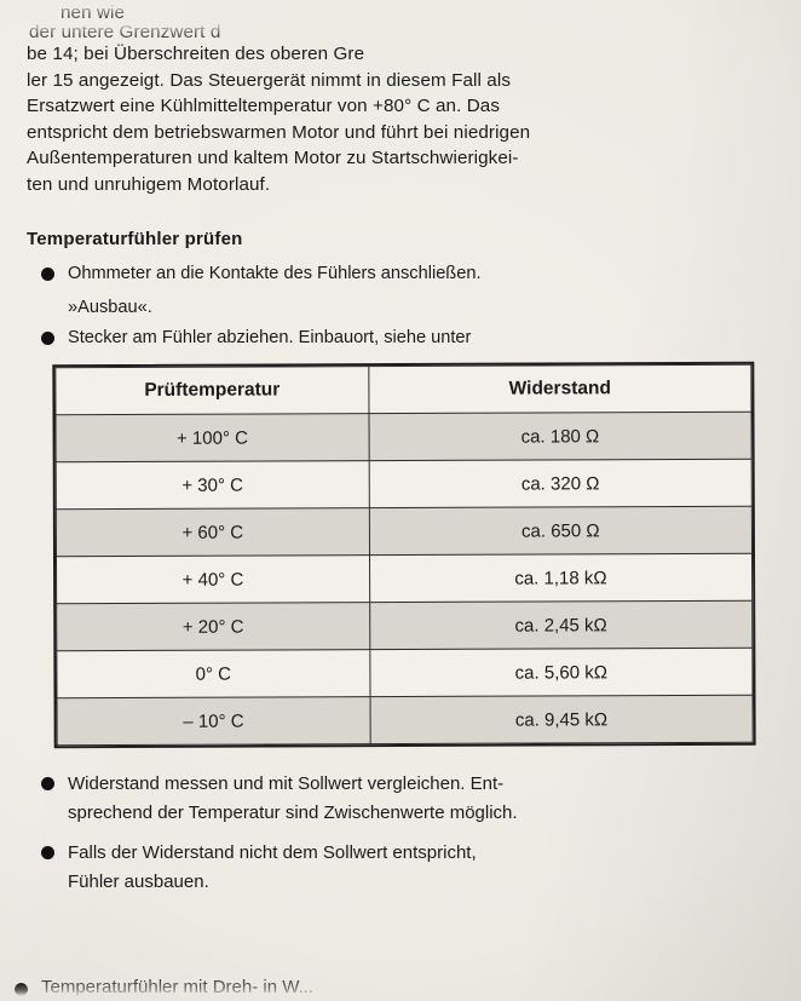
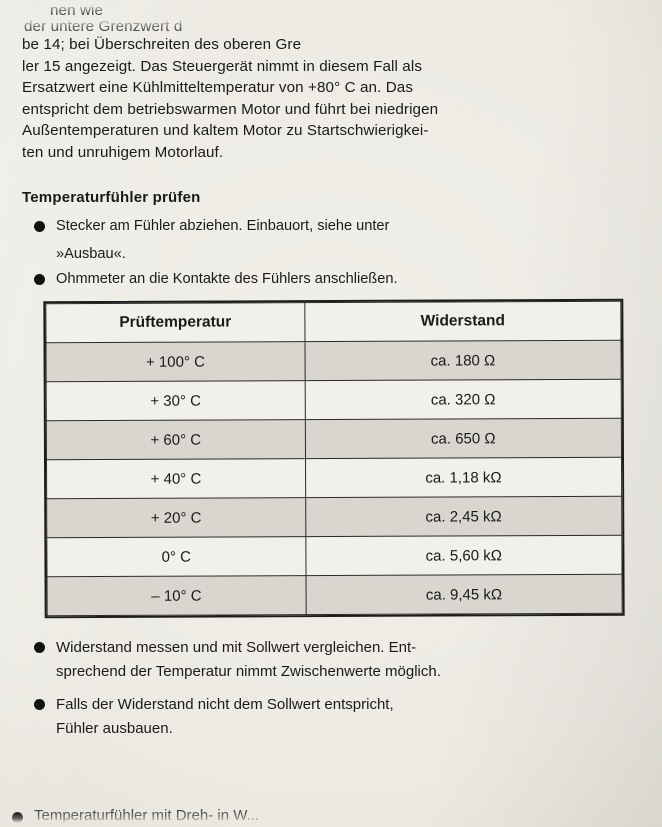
  nen wie
  der untere Grenzwert d
  be 14; bei Überschreiten des oberen Gre
  ler 15 angezeigt. Das Steuergerät nimmt in diesem Fall als
  Ersatzwert eine Kühlmitteltemperatur von +80° C an. Das
  entspricht dem betriebswarmen Motor und führt bei niedrigen
  Außentemperaturen und kaltem Motor zu Startschwierigkei-
  ten und unruhigem Motorlauf.
  Temperaturfühler prüfen
- Ohmmeter an die Kontakte des Fühlers anschließen.
+ Stecker am Fühler abziehen. Einbauort, siehe unter
  »Ausbau«.
- Stecker am Fühler abziehen. Einbauort, siehe unter
+ Ohmmeter an die Kontakte des Fühlers anschließen.
  Prüftemperatur	Widerstand
  + 100° C	ca. 180 Ω
  + 30° C	ca. 320 Ω
  + 60° C	ca. 650 Ω
  + 40° C	ca. 1,18 kΩ
  + 20° C	ca. 2,45 kΩ
  0° C	ca. 5,60 kΩ
  – 10° C	ca. 9,45 kΩ
  Widerstand messen und mit Sollwert vergleichen. Ent-
- sprechend der Temperatur sind Zwischenwerte möglich.
+ sprechend der Temperatur nimmt Zwischenwerte möglich.
  Falls der Widerstand nicht dem Sollwert entspricht,
  Fühler ausbauen.
  Temperaturfühler mit Dreh- in W...
